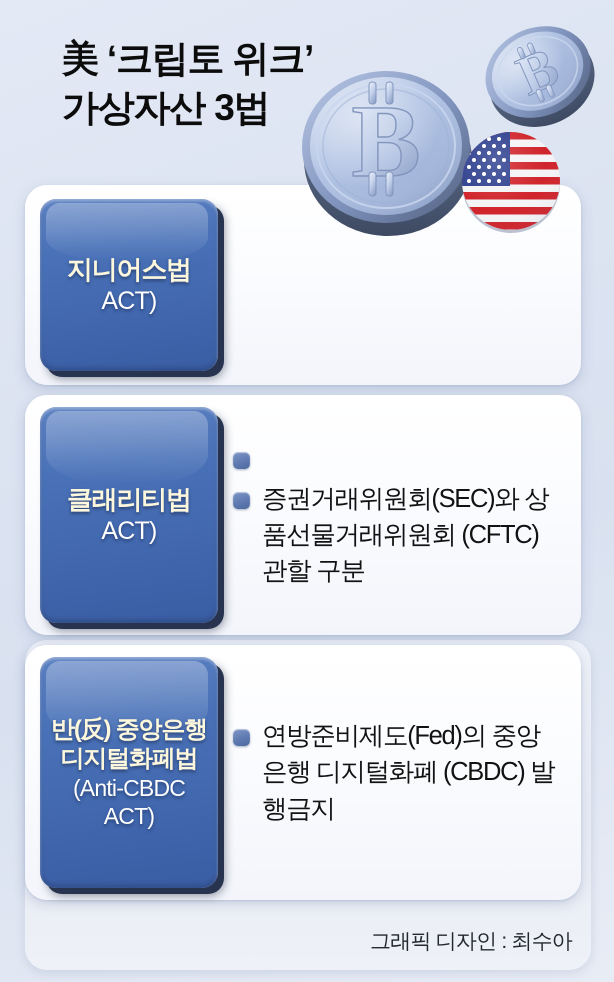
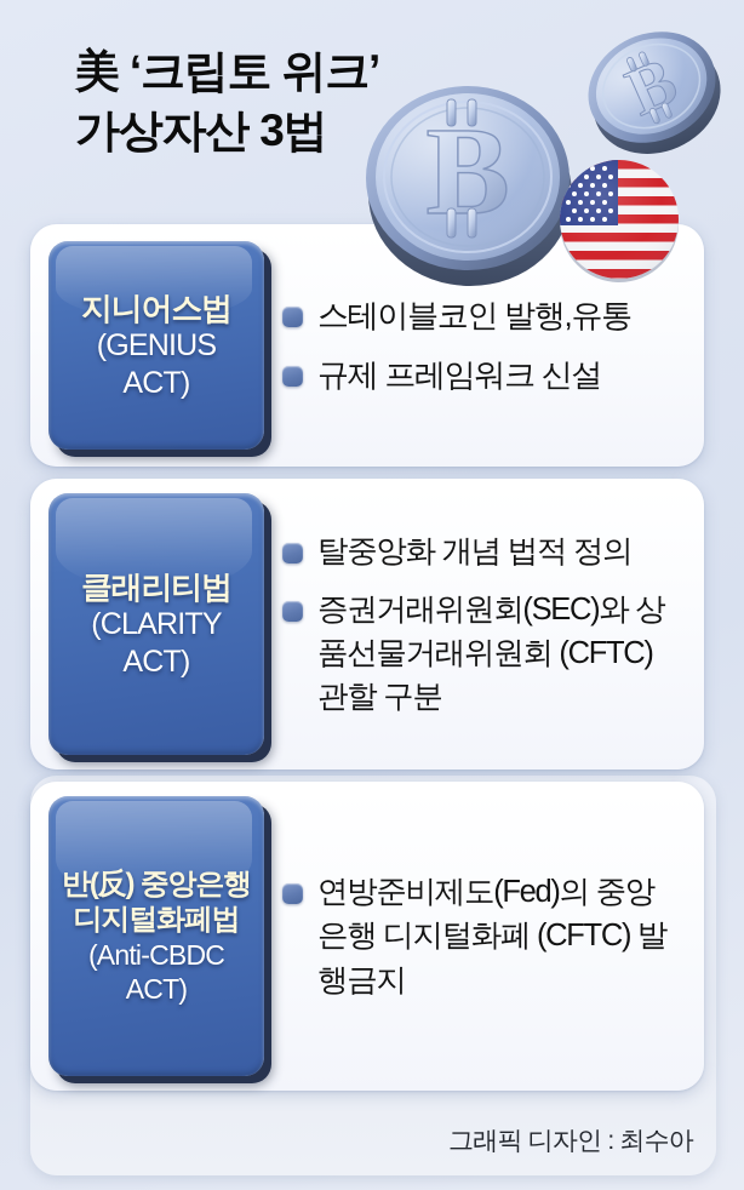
  美 ‘크립토 위크’
  가상자산 3법
  B
  지니어스법
+ (GENIUS
  ACT)
+ 스테이블코인 발행,유통
+ 규제 프레임워크 신설
  클래리티법
+ (CLARITY
  ACT)
+ 탈중앙화 개념 법적 정의
  증권거래위원회(SEC)와 상품선물거래위원회 (CFTC) 관할 구분
  반(反) 중앙은행 디지털화폐법
  (Anti-CBDC
  ACT)
- 연방준비제도(Fed)의 중앙은행 디지털화폐 (CBDC) 발행금지
+ 연방준비제도(Fed)의 중앙은행 디지털화폐 (CFTC) 발행금지
  그래픽 디자인 : 최수아
